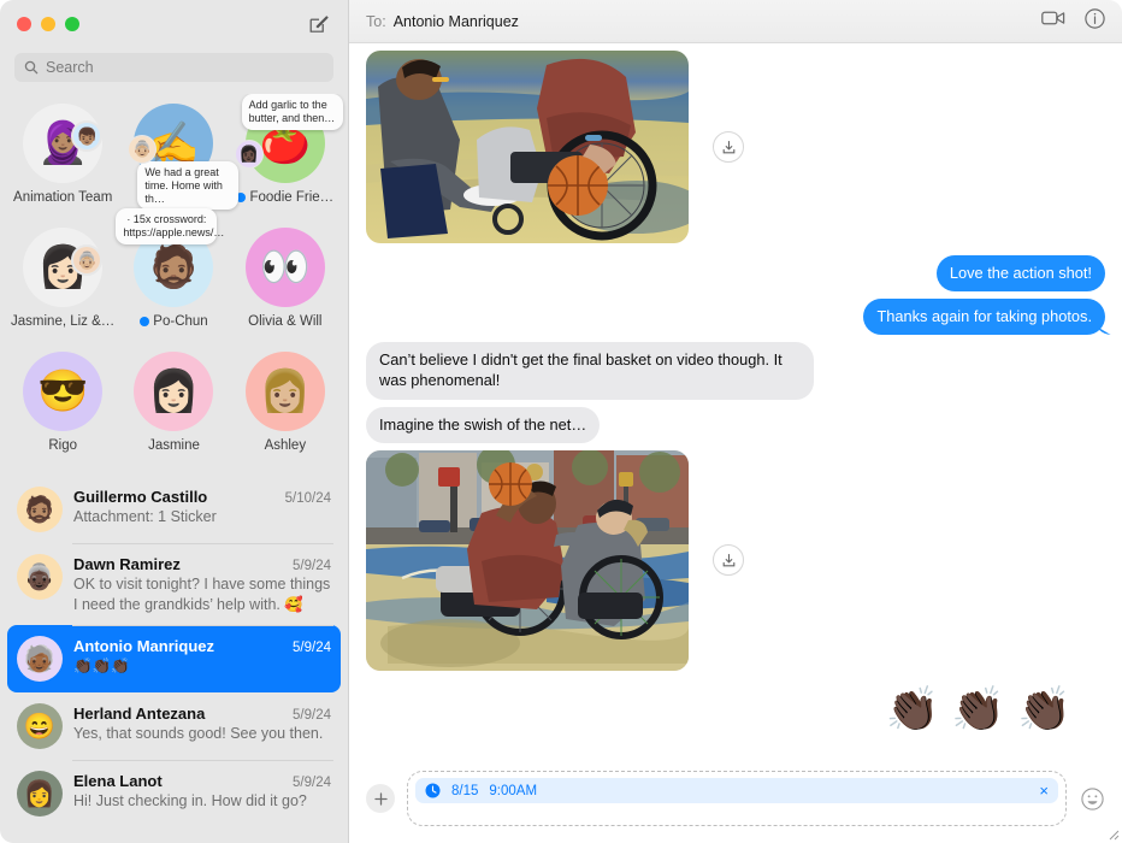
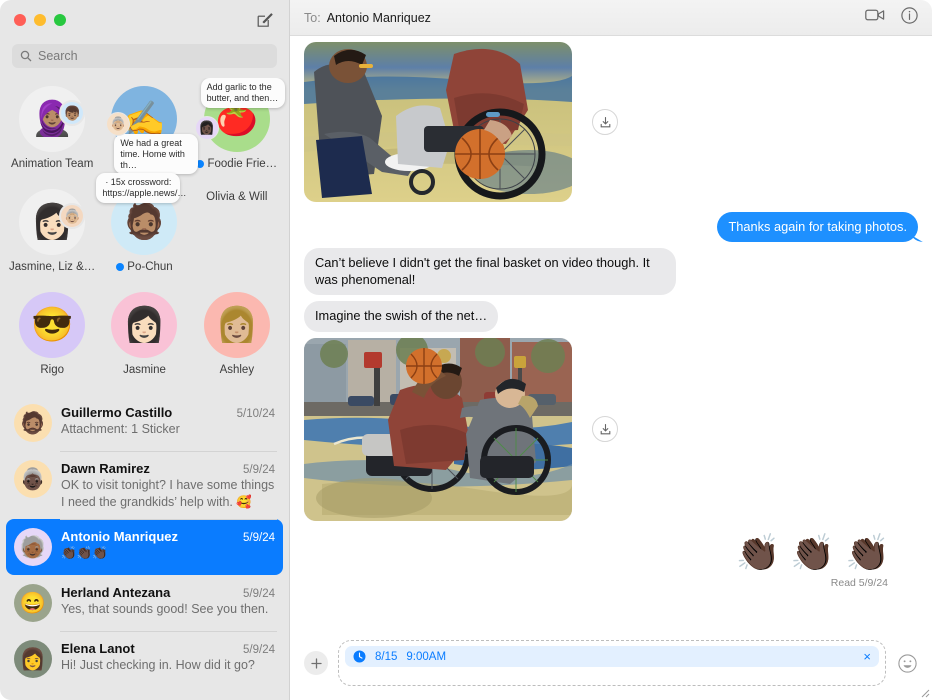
  Search
  🧕🏽
  👦🏽
  Animation Team
  ✍️
  We had a great time. Home with th…
  👵🏼
  🍅
  Add garlic to the butter, and then…
  👩🏿
  Foodie Frie…
  👩🏻
  👵🏼
  Jasmine, Liz &…
  🧔🏽
  · 15x crossword: https://apple.news/…
  Po-Chun
- 👀
  Olivia & Will
  😎
  Rigo
  👩🏻
  Jasmine
  👩🏼
  Ashley
  🧔🏽
  Guillermo Castillo
  5/10/24
  Attachment: 1 Sticker
  👵🏿
  Dawn Ramirez
  5/9/24
  OK to visit tonight? I have some things I need the grandkids’ help with. 🥰
  🧓🏾
  Antonio Manriquez
  5/9/24
  👏🏿👏🏿👏🏿
  😄
  Herland Antezana
  5/9/24
  Yes, that sounds good! See you then.
  👩
  Elena Lanot
  5/9/24
  Hi! Just checking in. How did it go?
  To:
  Antonio Manriquez
- Love the action shot!
  Thanks again for taking photos.
  Can’t believe I didn't get the final basket on video though. It was phenomenal!
  Imagine the swish of the net…
  👏🏿
  👏🏿
  👏🏿
+ Read 5/9/24
  8/15
  9:00AM
  ×
